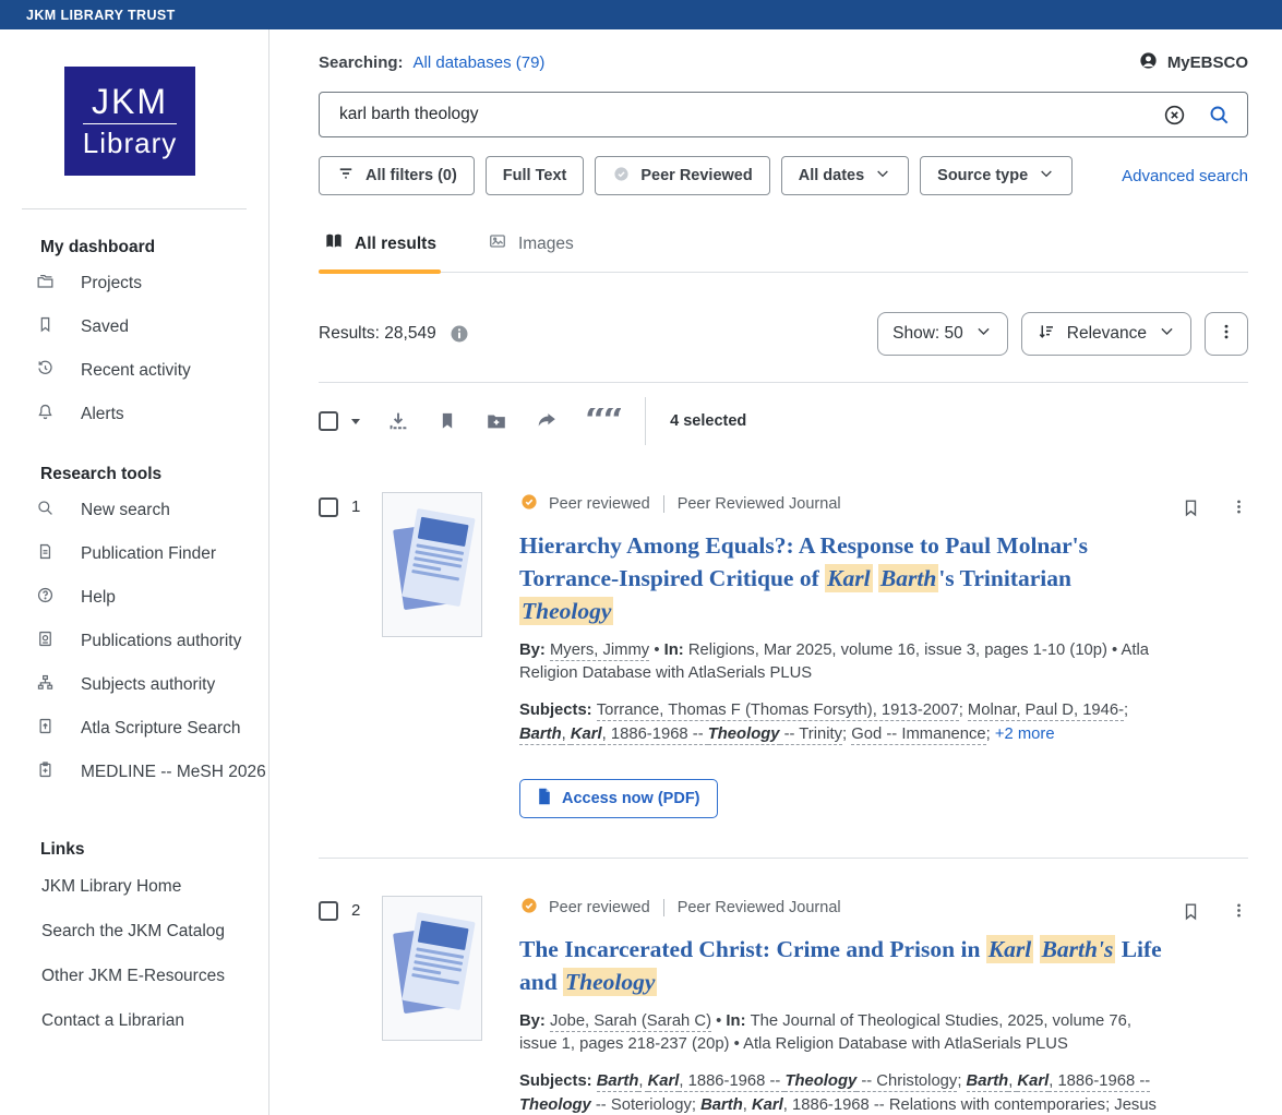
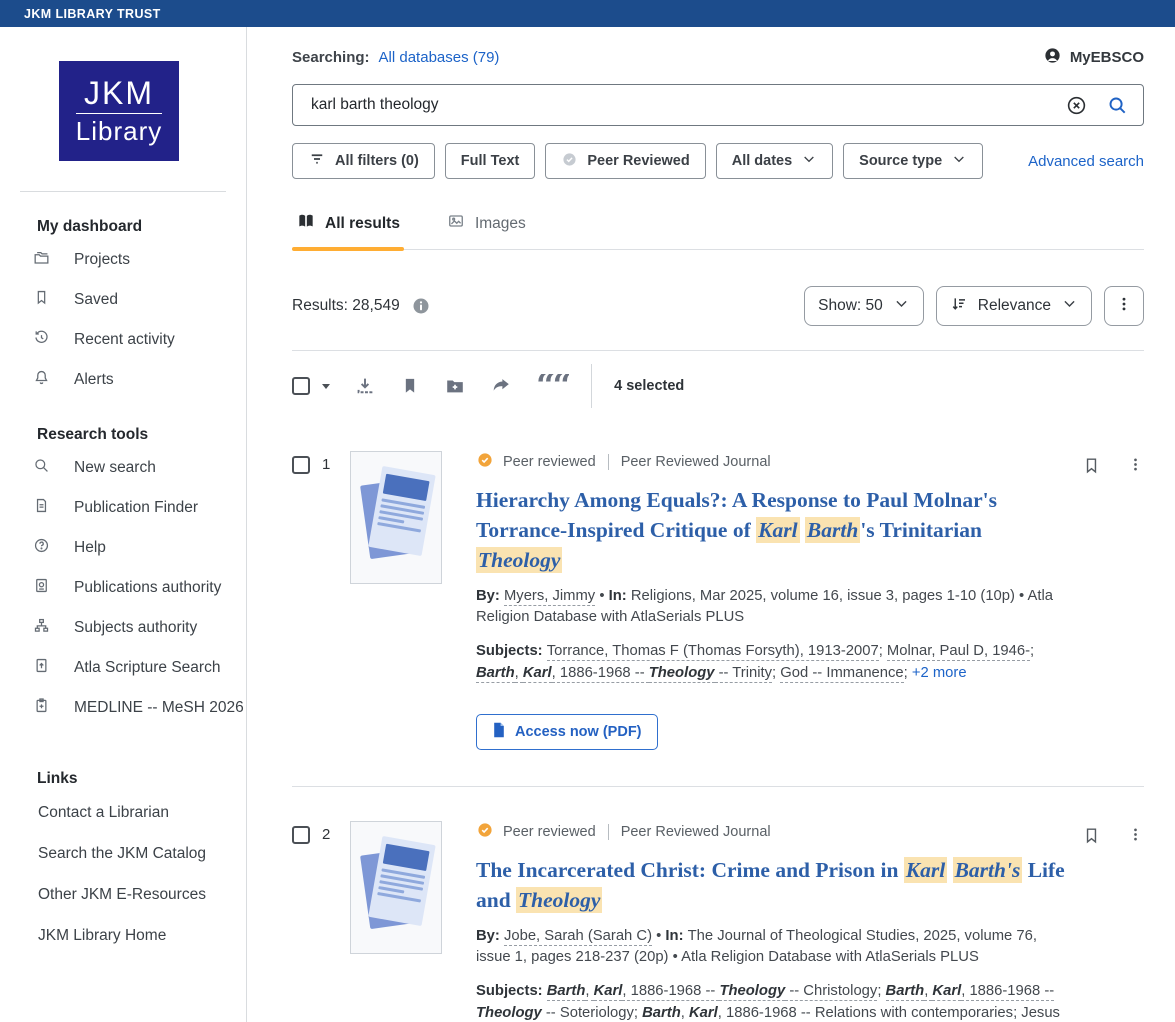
  JKM LIBRARY TRUST
  JKM
  Library
  My dashboard
  Projects
  Saved
  Recent activity
  Alerts
  Research tools
  New search
  Publication Finder
  Help
  Publications authority
  Subjects authority
  Atla Scripture Search
  MEDLINE -- MeSH 2026
  Links
- JKM Library Home
+ Contact a Librarian
  Search the JKM Catalog
  Other JKM E-Resources
- Contact a Librarian
+ JKM Library Home
  Searching:
  All databases (79)
  MyEBSCO
  karl barth theology
  All filters (0)
  Full Text
  Peer Reviewed
  All dates
  Source type
  Advanced search
  All results
  Images
  Results: 28,549
  Show: 50
  Relevance
  4 selected
  1
  Peer reviewed
  Peer Reviewed Journal
  Hierarchy Among Equals?: A Response to Paul Molnar's Torrance-Inspired Critique of Karl Barth's Trinitarian Theology
  By: Myers, Jimmy • In: Religions, Mar 2025, volume 16, issue 3, pages 1-10 (10p) • Atla Religion Database with AtlaSerials PLUS
  Subjects: Torrance, Thomas F (Thomas Forsyth), 1913-2007; Molnar, Paul D, 1946-; Barth, Karl, 1886-1968 -- Theology -- Trinity; God -- Immanence; +2 more
  Access now (PDF)
  2
  Peer reviewed
  Peer Reviewed Journal
  The Incarcerated Christ: Crime and Prison in Karl Barth's Life and Theology
  By: Jobe, Sarah (Sarah C) • In: The Journal of Theological Studies, 2025, volume 76, issue 1, pages 218-237 (20p) • Atla Religion Database with AtlaSerials PLUS
  Subjects: Barth, Karl, 1886-1968 -- Theology -- Christology; Barth, Karl, 1886-1968 -- Theology -- Soteriology; Barth, Karl, 1886-1968 -- Relations with contemporaries; Jesus
